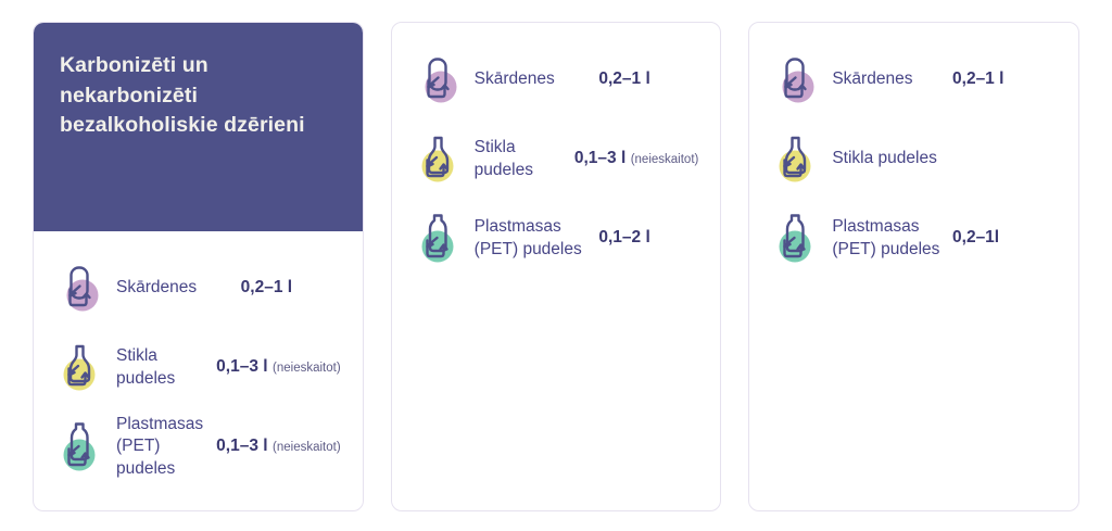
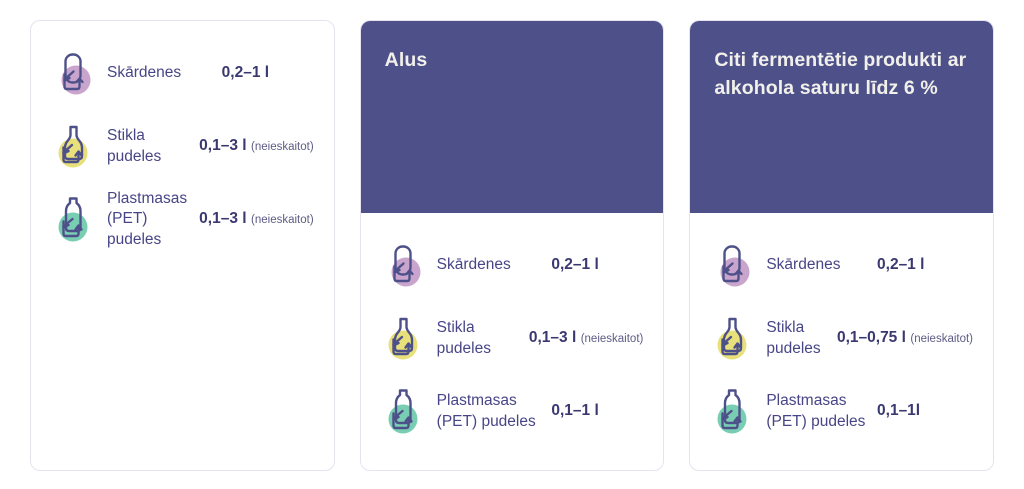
- Karbonizēti un nekarbonizēti bezalkoholiskie dzērieni
  Skārdenes
  0,2–1 l
  Stikla pudeles
  0,1–3 l (neieskaitot)
  Plastmasas
  (PET) pudeles
  0,1–3 l (neieskaitot)
+ Alus
  Skārdenes
  0,2–1 l
  Stikla pudeles
  0,1–3 l (neieskaitot)
  Plastmasas
  (PET) pudeles
- 0,1–2 l
+ 0,1–1 l
+ Citi fermentētie produkti ar alkohola saturu līdz 6 %
  Skārdenes
  0,2–1 l
  Stikla pudeles
+ 0,1–0,75 l (neieskaitot)
  Plastmasas
  (PET) pudeles
- 0,2–1l
+ 0,1–1l
